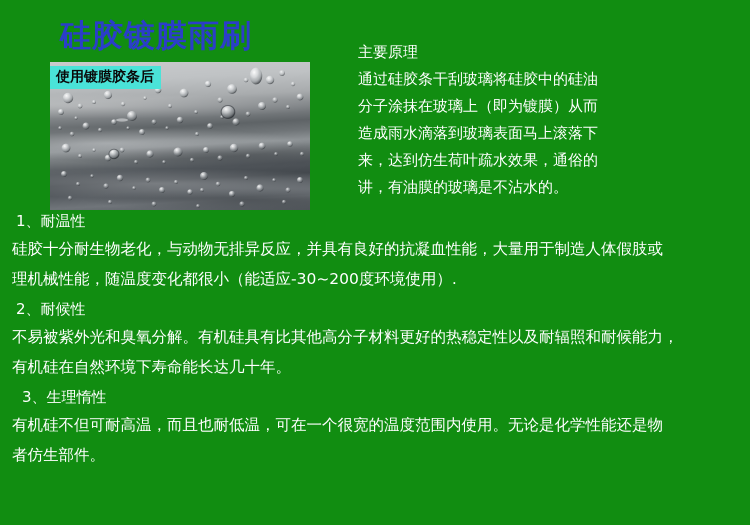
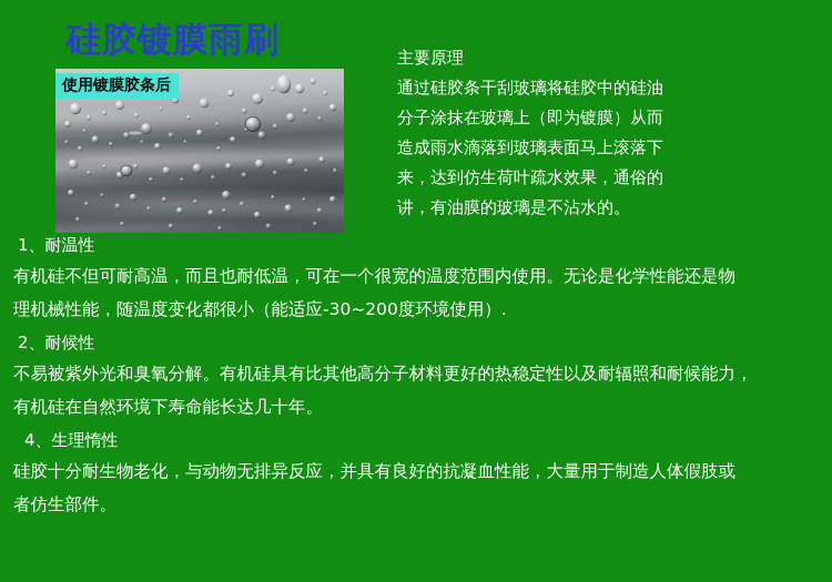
  硅胶镀膜雨刷
  使用镀膜胶条后
  主要原理
  通过硅胶条干刮玻璃将硅胶中的硅油
  分子涂抹在玻璃上（即为镀膜）从而
  造成雨水滴落到玻璃表面马上滚落下
  来，达到仿生荷叶疏水效果，通俗的
  讲，有油膜的玻璃是不沾水的。
  1、耐温性
- 硅胶十分耐生物老化，与动物无排异反应，并具有良好的抗凝血性能，大量用于制造人体假肢或
+ 有机硅不但可耐高温，而且也耐低温，可在一个很宽的温度范围内使用。无论是化学性能还是物
  理机械性能，随温度变化都很小（能适应-30~200度环境使用）.
  2、耐候性
  不易被紫外光和臭氧分解。有机硅具有比其他高分子材料更好的热稳定性以及耐辐照和耐候能力，
  有机硅在自然环境下寿命能长达几十年。
- 3、生理惰性
+ 4、生理惰性
- 有机硅不但可耐高温，而且也耐低温，可在一个很宽的温度范围内使用。无论是化学性能还是物
+ 硅胶十分耐生物老化，与动物无排异反应，并具有良好的抗凝血性能，大量用于制造人体假肢或
  者仿生部件。
